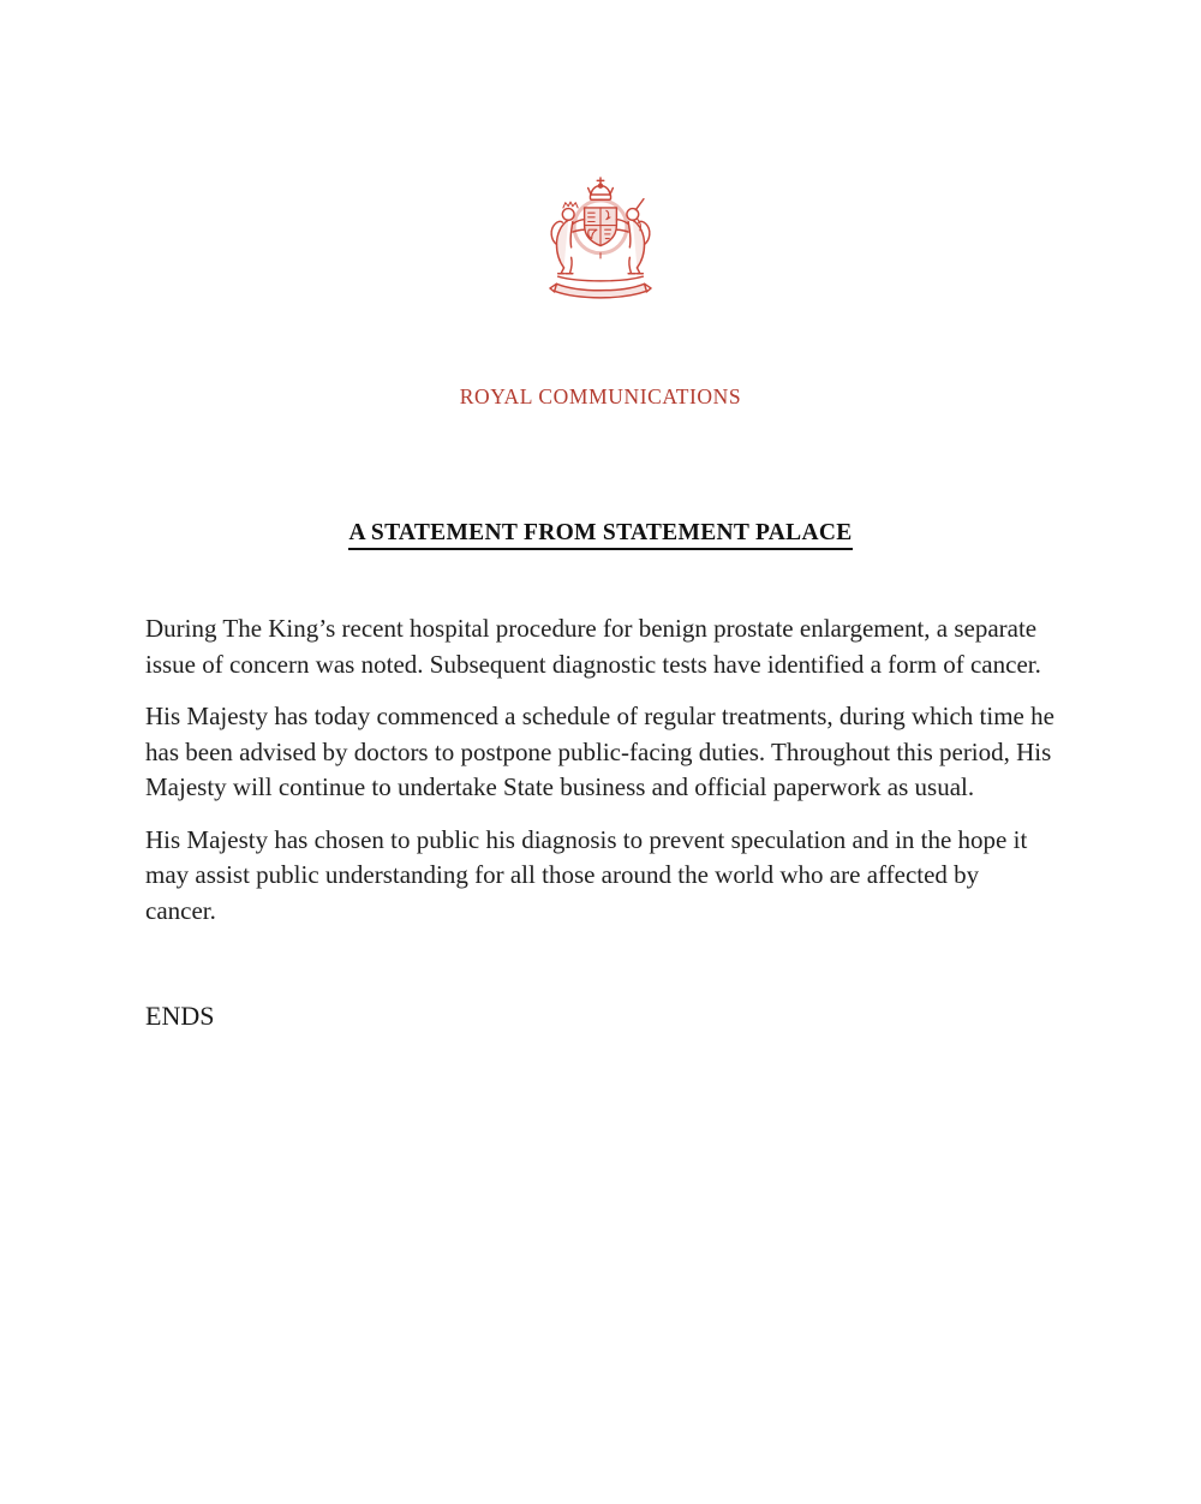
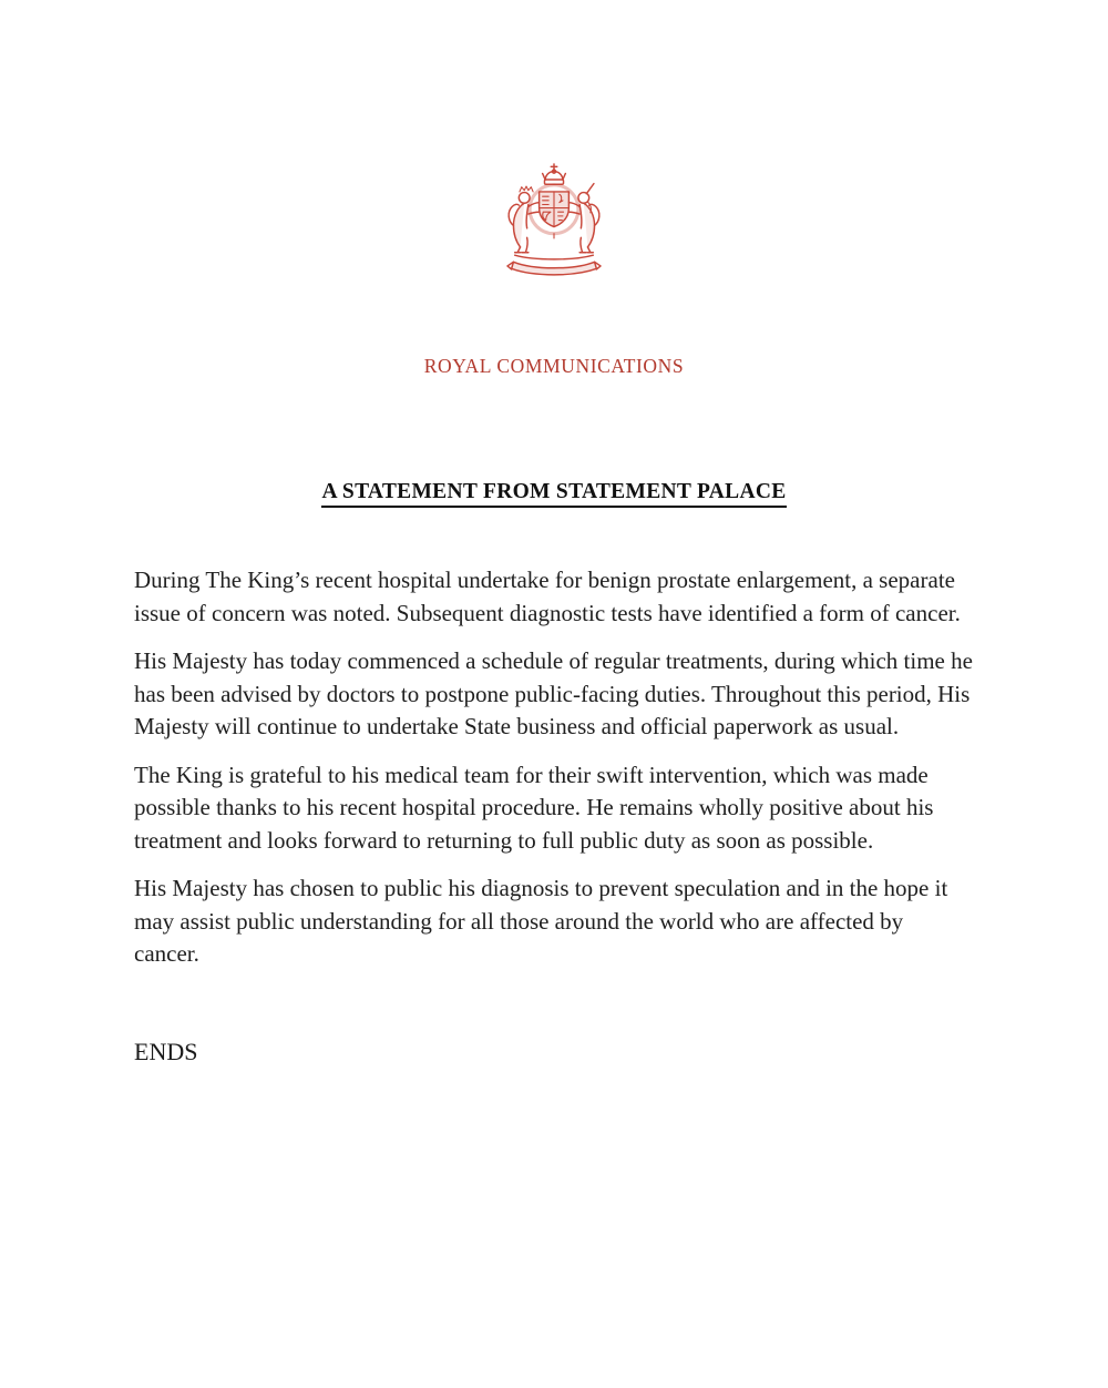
  ROYAL COMMUNICATIONS
  A STATEMENT FROM STATEMENT PALACE
- During The King’s recent hospital procedure for benign prostate enlargement, a separate issue of concern was noted. Subsequent diagnostic tests have identified a form of cancer.
+ During The King’s recent hospital undertake for benign prostate enlargement, a separate issue of concern was noted. Subsequent diagnostic tests have identified a form of cancer.
  His Majesty has today commenced a schedule of regular treatments, during which time he has been advised by doctors to postpone public-facing duties. Throughout this period, His Majesty will continue to undertake State business and official paperwork as usual.
+ The King is grateful to his medical team for their swift intervention, which was made possible thanks to his recent hospital procedure. He remains wholly positive about his treatment and looks forward to returning to full public duty as soon as possible.
  His Majesty has chosen to public his diagnosis to prevent speculation and in the hope it may assist public understanding for all those around the world who are affected by cancer.
  ENDS
